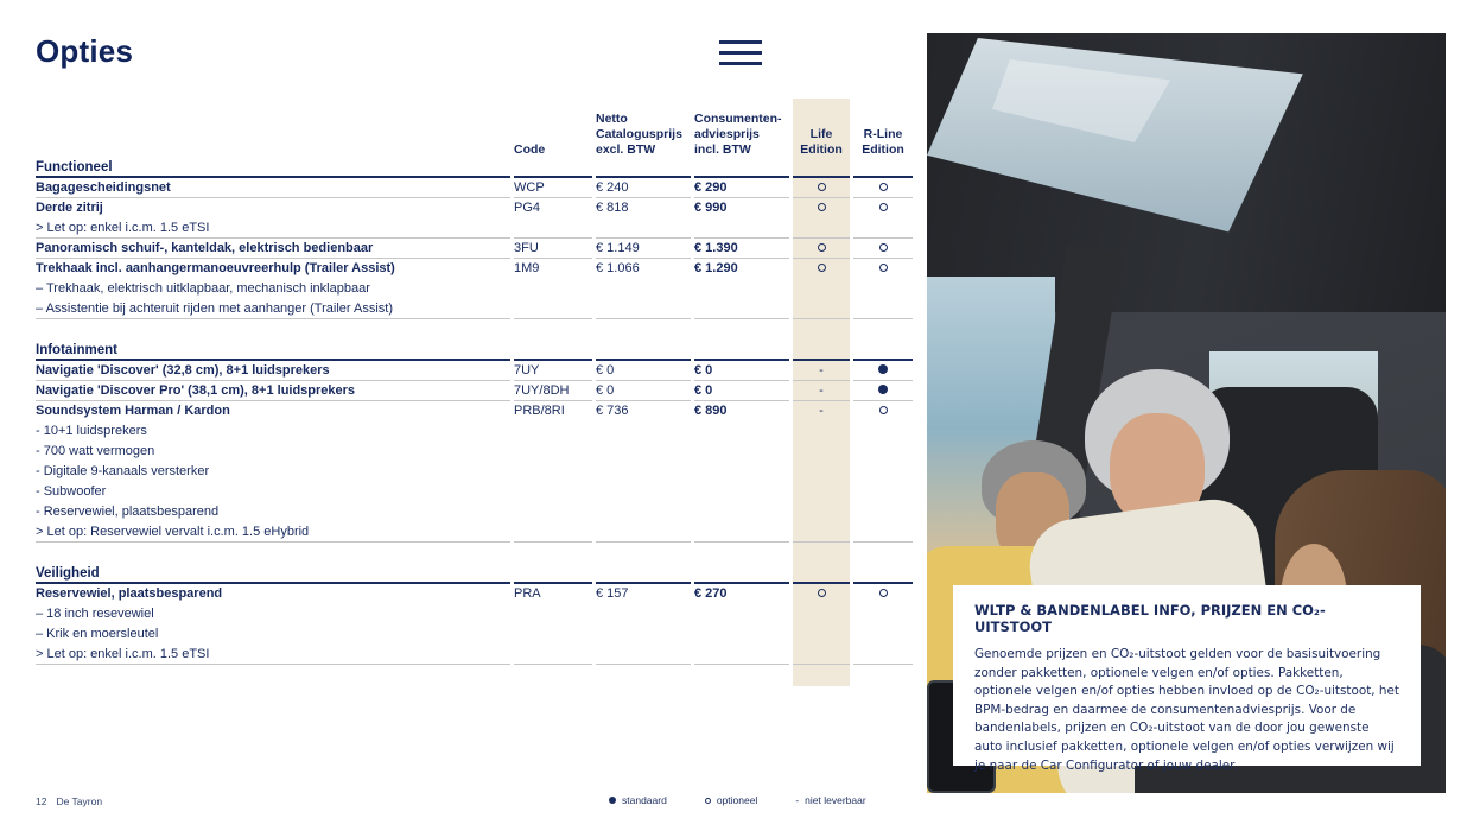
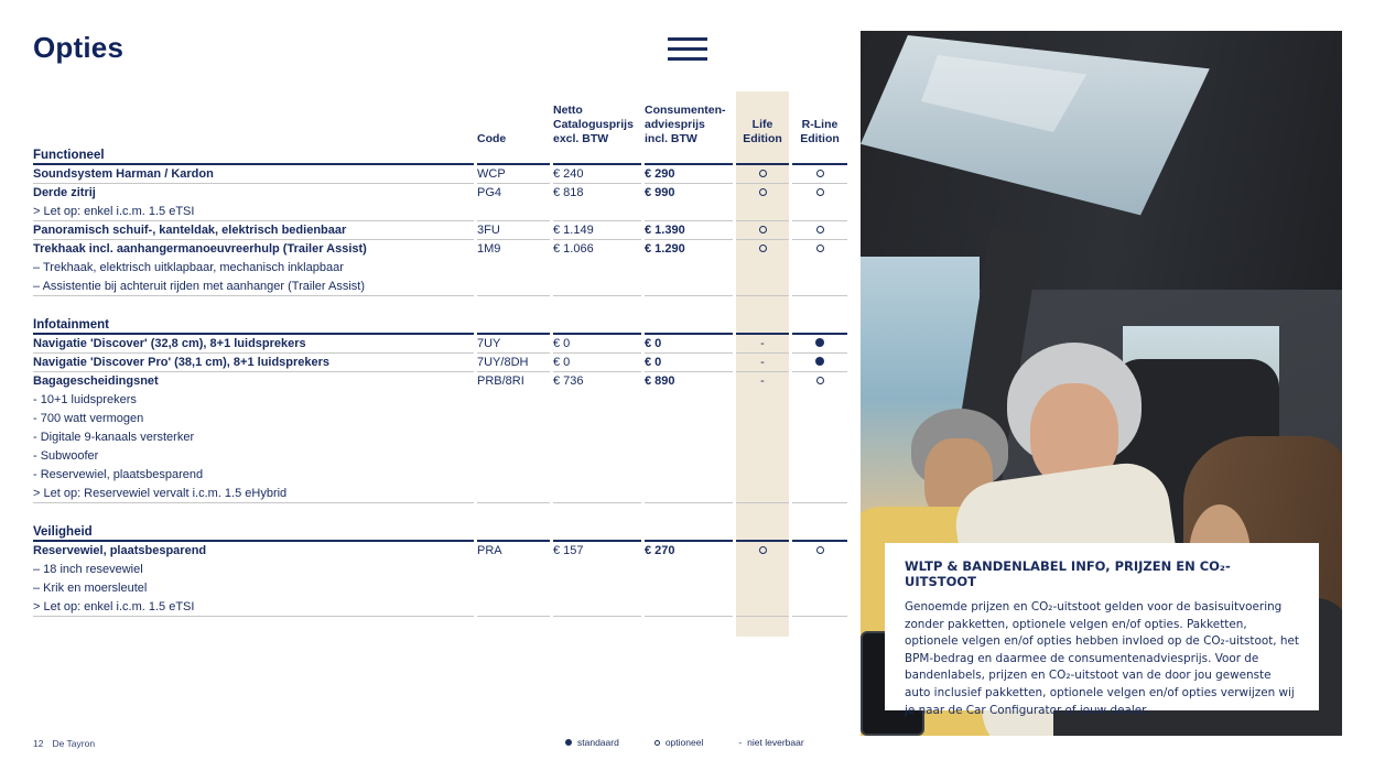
  Opties
  Code
  Netto
  Catalogusprijs
  excl. BTW
  Consumenten-
  adviesprijs
  incl. BTW
  Life
  Edition
  R-Line
  Edition
  Functioneel
- Bagagescheidingsnet
+ Soundsystem Harman / Kardon
  WCP
  € 240
  € 290
  Derde zitrij
  PG4
  € 818
  € 990
  > Let op: enkel i.c.m. 1.5 eTSI
  Panoramisch schuif-, kanteldak, elektrisch bedienbaar
  3FU
  € 1.149
  € 1.390
  Trekhaak incl. aanhangermanoeuvreerhulp (Trailer Assist)
  1M9
  € 1.066
  € 1.290
  – Trekhaak, elektrisch uitklapbaar, mechanisch inklapbaar
  – Assistentie bij achteruit rijden met aanhanger (Trailer Assist)
  Infotainment
  Navigatie 'Discover' (32,8 cm), 8+1 luidsprekers
  7UY
  € 0
  € 0
  -
  Navigatie 'Discover Pro' (38,1 cm), 8+1 luidsprekers
  7UY/8DH
  € 0
  € 0
  -
- Soundsystem Harman / Kardon
+ Bagagescheidingsnet
  PRB/8RI
  € 736
  € 890
  -
  - 10+1 luidsprekers
  - 700 watt vermogen
  - Digitale 9-kanaals versterker
  - Subwoofer
  - Reservewiel, plaatsbesparend
  > Let op: Reservewiel vervalt i.c.m. 1.5 eHybrid
  Veiligheid
  Reservewiel, plaatsbesparend
  PRA
  € 157
  € 270
  – 18 inch resevewiel
  – Krik en moersleutel
  > Let op: enkel i.c.m. 1.5 eTSI
  12 De Tayron
  standaard
  optioneel
  -
  niet leverbaar
  WLTP & BANDENLABEL INFO, PRIJZEN EN CO₂-UITSTOOT
  Genoemde prijzen en CO₂-uitstoot gelden voor de basisuitvoering zonder pakketten, optionele velgen en/of opties. Pakketten, optionele velgen en/of opties hebben invloed op de CO₂-uitstoot, het BPM-bedrag en daarmee de consumentenadviesprijs. Voor de bandenlabels, prijzen en CO₂-uitstoot van de door jou gewenste auto inclusief pakketten, optionele velgen en/of opties verwijzen wij je naar de Car Configurator of jouw dealer.
